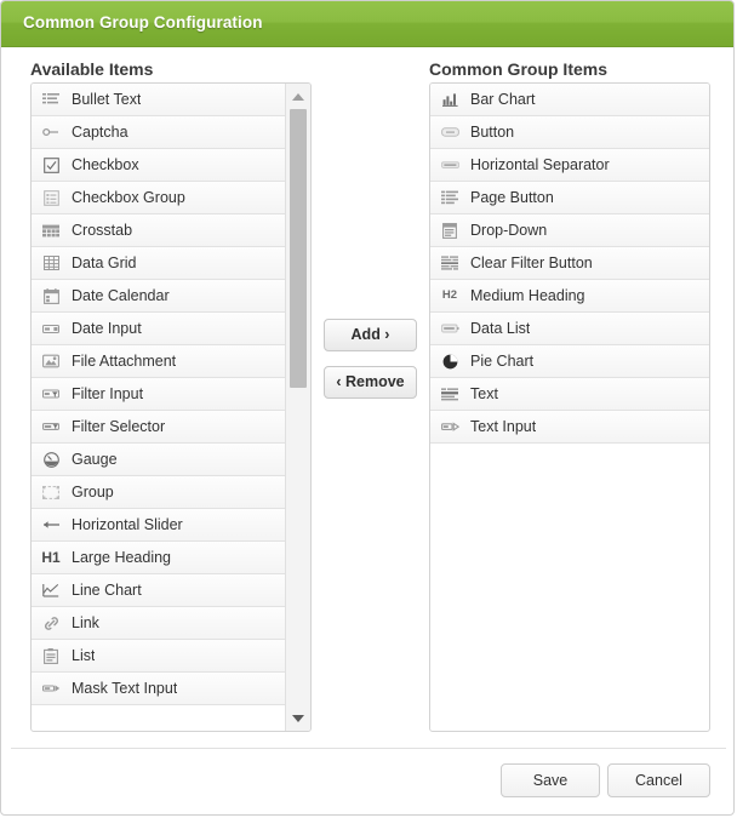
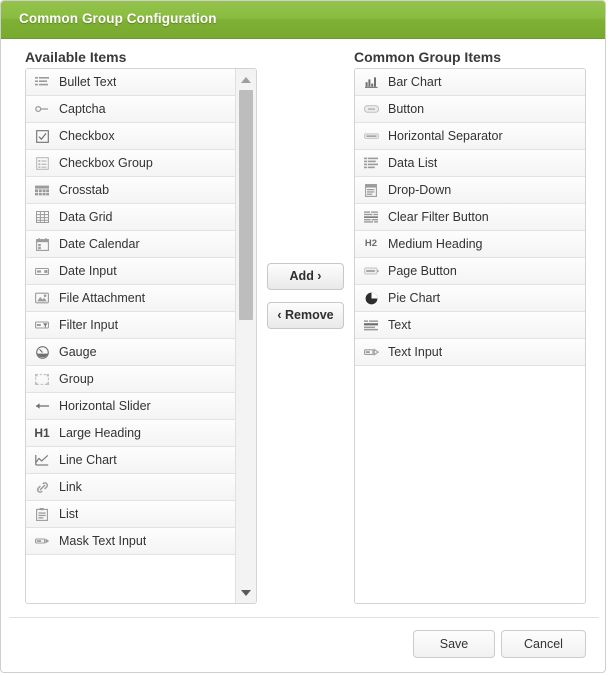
  Common Group Configuration
  Available Items
  Common Group Items
  Bullet Text
  Captcha
  Checkbox
  Checkbox Group
  Crosstab
  Data Grid
  Date Calendar
  Date Input
  File Attachment
  Filter Input
- Filter Selector
  Gauge
  Group
  Horizontal Slider
  H1
  Large Heading
  Line Chart
  Link
  List
  Mask Text Input
  Add ›
  ‹ Remove
  Bar Chart
  Button
  Horizontal Separator
- Page Button
+ Data List
  Drop-Down
  Clear Filter Button
  H2
  Medium Heading
- Data List
+ Page Button
  Pie Chart
  Text
  Text Input
  Save
  Cancel
